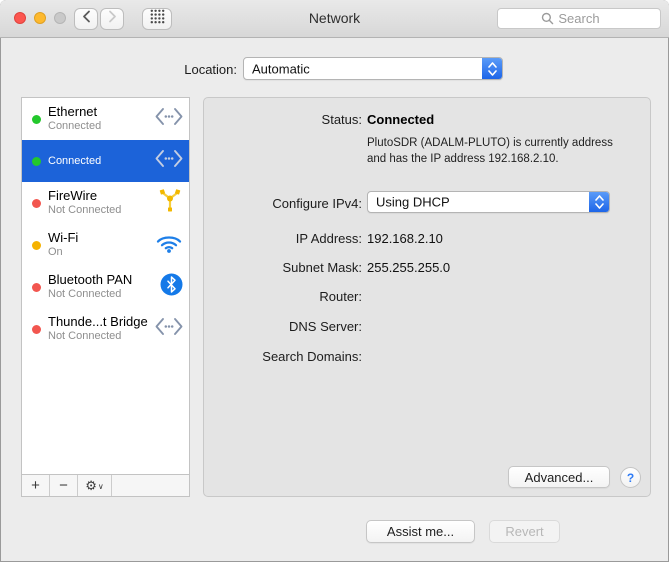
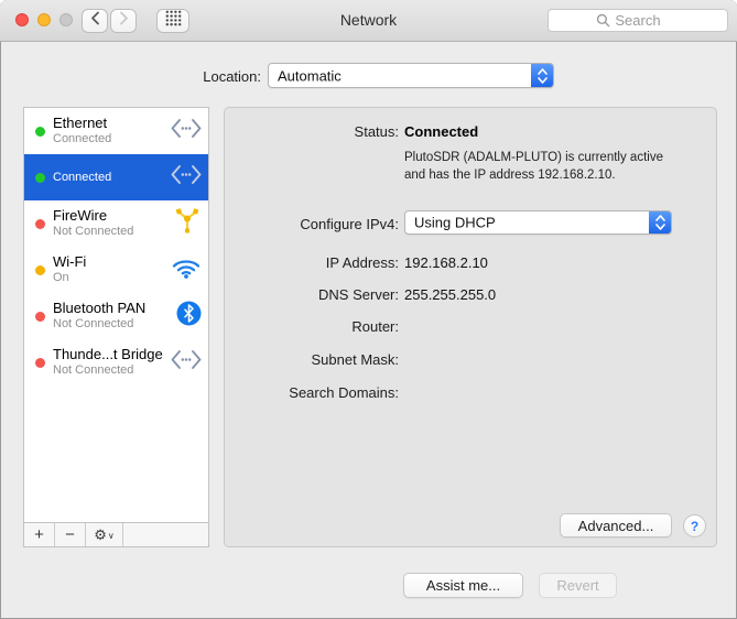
  Network
  Search
  Location:
  Automatic
  Ethernet
  Connected
  Connected
  FireWire
  Not Connected
  Wi-Fi
  On
  Bluetooth PAN
  Not Connected
  Thunde...t Bridge
  Not Connected
  +
  −
  ⚙
  ∨
  Status:
  Connected
- PlutoSDR (ADALM-PLUTO) is currently address
+ PlutoSDR (ADALM-PLUTO) is currently active
  and has the IP address 192.168.2.10.
  Configure IPv4:
  Using DHCP
  IP Address:
  192.168.2.10
- Subnet Mask:
+ DNS Server:
  255.255.255.0
  Router:
- DNS Server:
+ Subnet Mask:
  Search Domains:
  Advanced...
  ?
  Assist me...
  Revert
